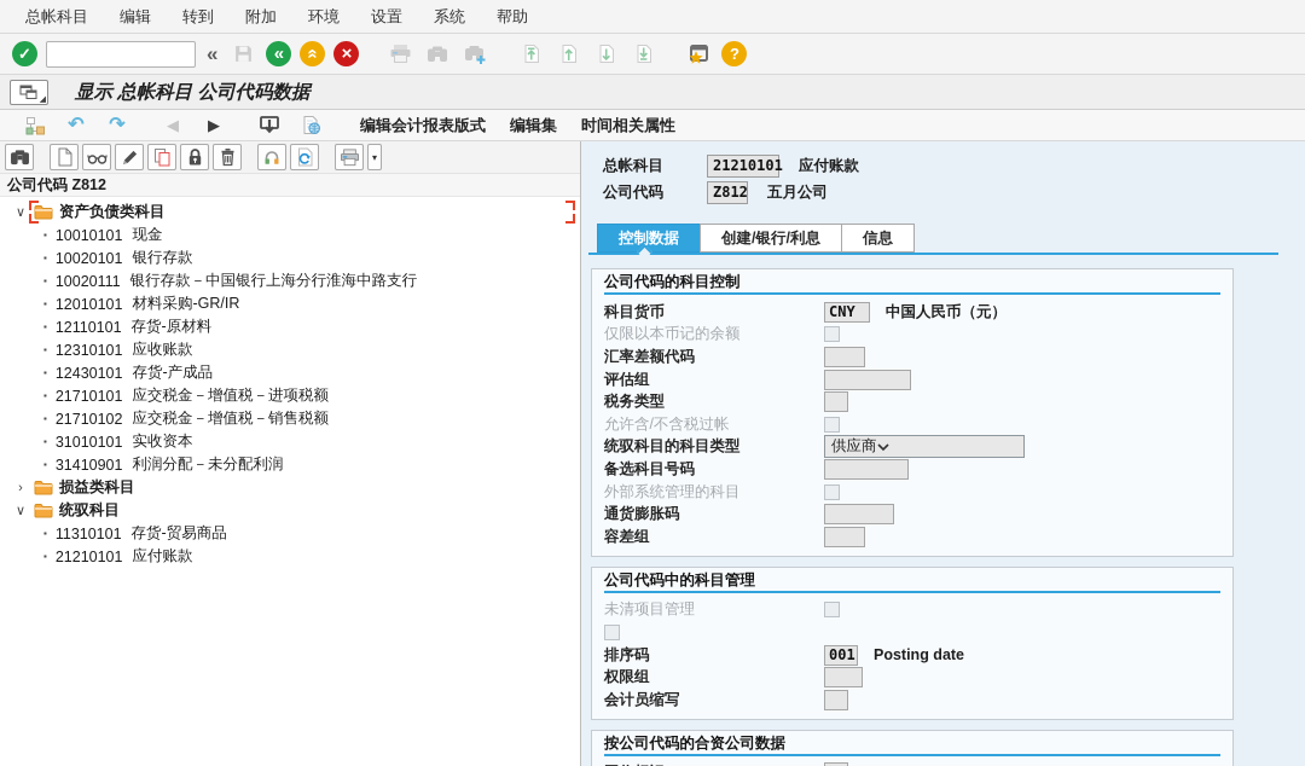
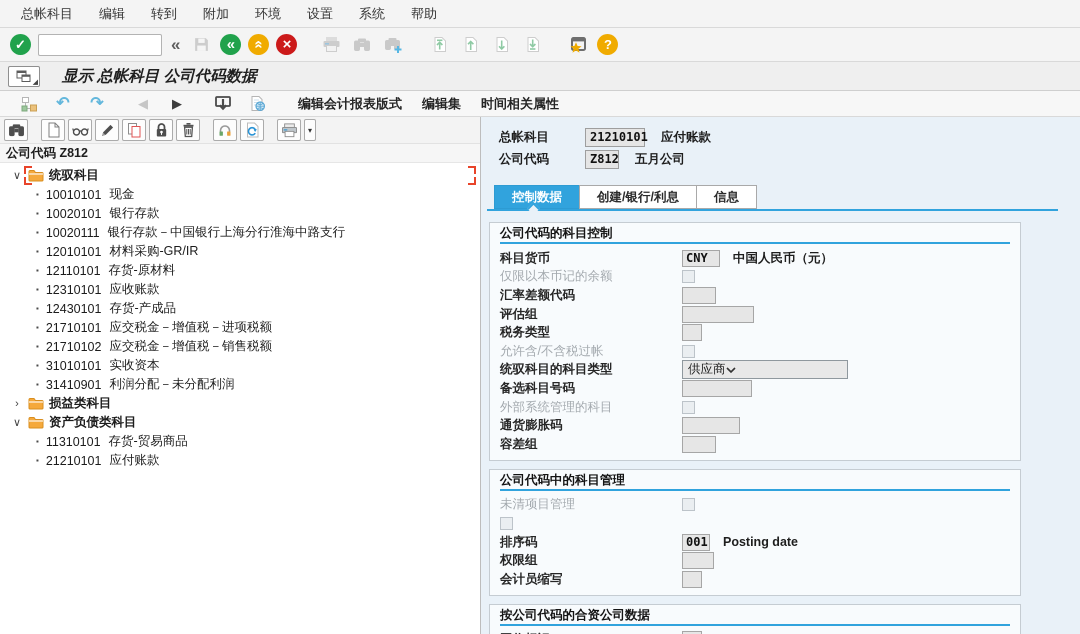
  总帐科目
  编辑
  转到
  附加
  环境
  设置
  系统
  帮助
  ✓
  «
  «
  ×
  ?
  显示 总帐科目 公司代码数据
  ↶
  ↷
  ◀
  ▶
  编辑会计报表版式
  编辑集
  时间相关属性
  ▾
  公司代码 Z812
  ∨
- 资产负债类科目
+ 统驭科目
  ▪
  10010101
  现金
  ▪
  10020101
  银行存款
  ▪
  10020111
  银行存款－中国银行上海分行淮海中路支行
  ▪
  12010101
  材料采购-GR/IR
  ▪
  12110101
  存货-原材料
  ▪
  12310101
  应收账款
  ▪
  12430101
  存货-产成品
  ▪
  21710101
  应交税金－增值税－进项税额
  ▪
  21710102
  应交税金－增值税－销售税额
  ▪
  31010101
  实收资本
  ▪
  31410901
  利润分配－未分配利润
  ›
  损益类科目
  ∨
- 统驭科目
+ 资产负债类科目
  ▪
  11310101
  存货-贸易商品
  ▪
  21210101
  应付账款
  总帐科目
  21210101
  应付账款
  公司代码
  Z812
  五月公司
  控制数据
  创建/银行/利息
  信息
  公司代码的科目控制
  科目货币
  CNY
  中国人民币（元）
  仅限以本币记的余额
  汇率差额代码
  评估组
  税务类型
  允许含/不含税过帐
  统驭科目的科目类型
  供应商
  备选科目号码
  外部系统管理的科目
  通货膨胀码
  容差组
  公司代码中的科目管理
  未清项目管理
  排序码
  001
  Posting date
  权限组
  会计员缩写
  按公司代码的合资公司数据
